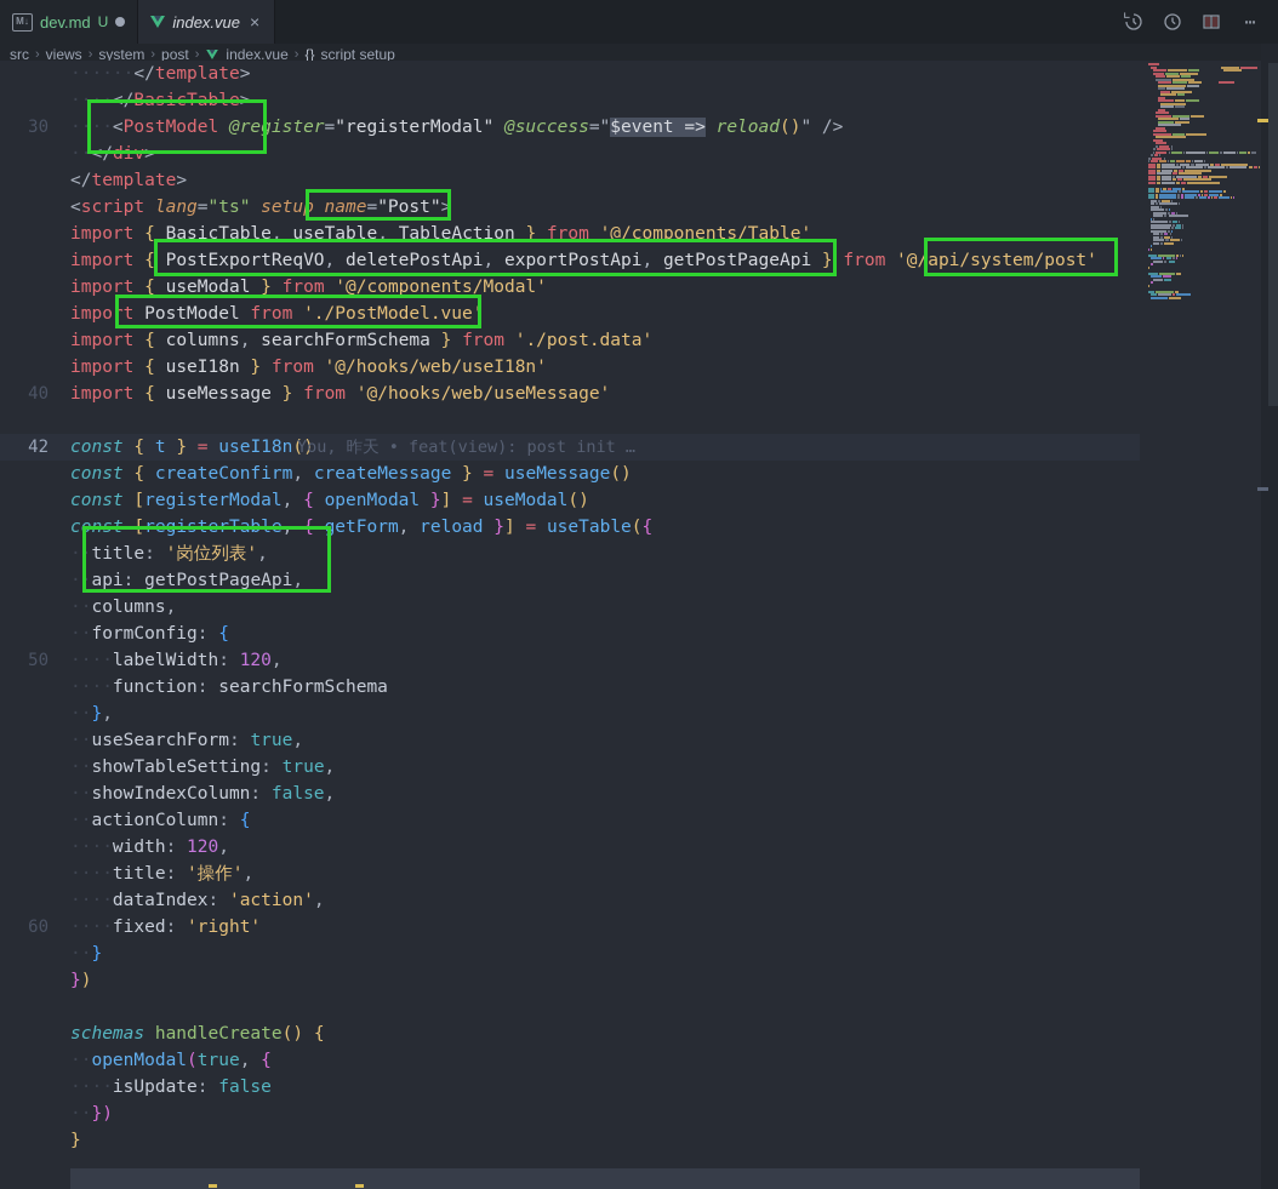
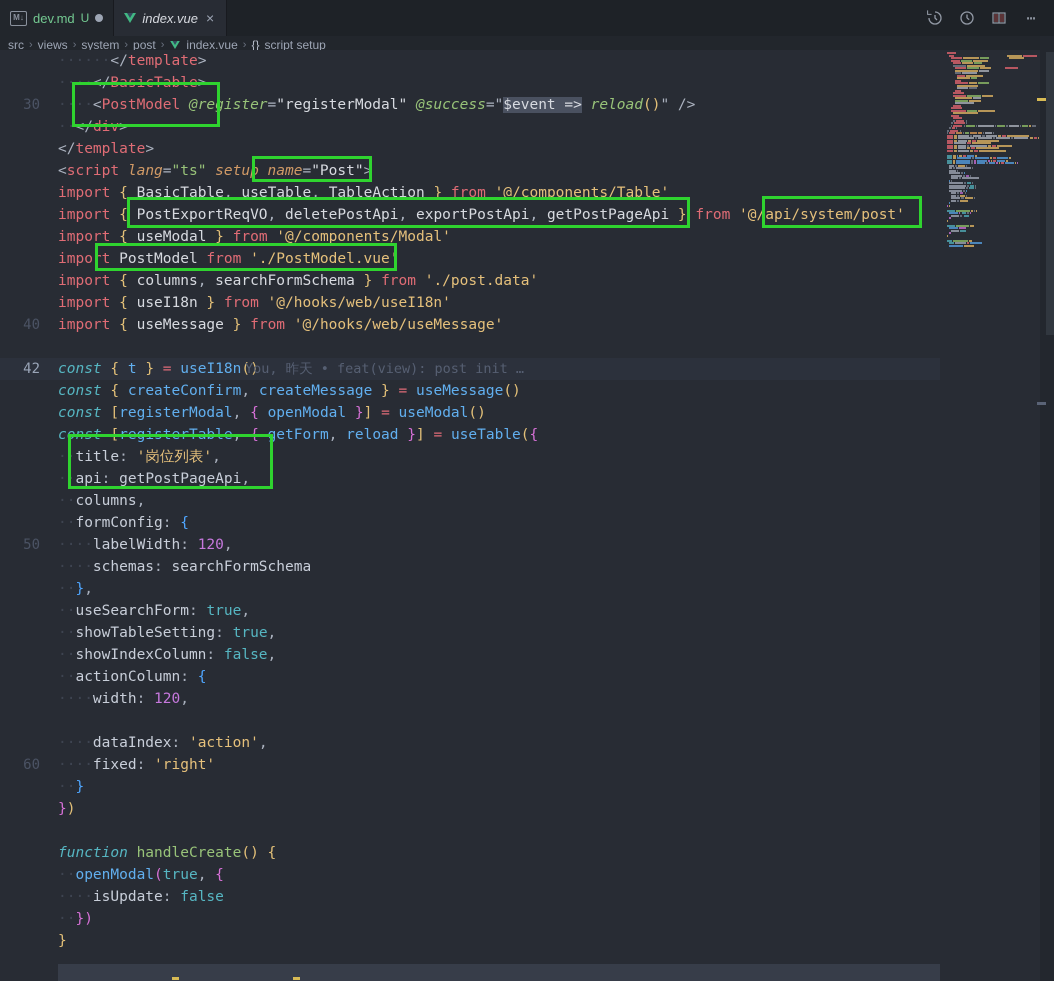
  M↓
  dev.md
  U
  index.vue
  ×
  ⋯
  src
  ›
  views
  ›
  system
  ›
  post
  ›
  index.vue
  ›
  {}
  script setup
  ······</template>
  ····</BasicTable>
  30
  ····<PostModel @register="registerModal" @success="$event => reload()" />
  ··</div>
  </template>
  <script lang="ts" setup name="Post">
  import { BasicTable, useTable, TableAction } from '@/components/Table'
  import { PostExportReqVO, deletePostApi, exportPostApi, getPostPageApi } from '@/api/system/post'
  import { useModal } from '@/components/Modal'
  import PostModel from './PostModel.vue'
  import { columns, searchFormSchema } from './post.data'
  import { useI18n } from '@/hooks/web/useI18n'
  40
  import { useMessage } from '@/hooks/web/useMessage'
  42
  const { t } = useI18n()
  You, 昨天 • feat(view): post init …
  const { createConfirm, createMessage } = useMessage()
  const [registerModal, { openModal }] = useModal()
  const [registerTable, { getForm, reload }] = useTable({
  ··title: '岗位列表',
  ··api: getPostPageApi,
  ··columns,
  ··formConfig: {
  50
  ····labelWidth: 120,
- ····function: searchFormSchema
+ ····schemas: searchFormSchema
  ··},
  ··useSearchForm: true,
  ··showTableSetting: true,
  ··showIndexColumn: false,
  ··actionColumn: {
  ····width: 120,
- ····title: '操作',
  ····dataIndex: 'action',
  60
  ····fixed: 'right'
  ··}
  })
- schemas handleCreate() {
+ function handleCreate() {
  ··openModal(true, {
  ····isUpdate: false
  ··})
  }
